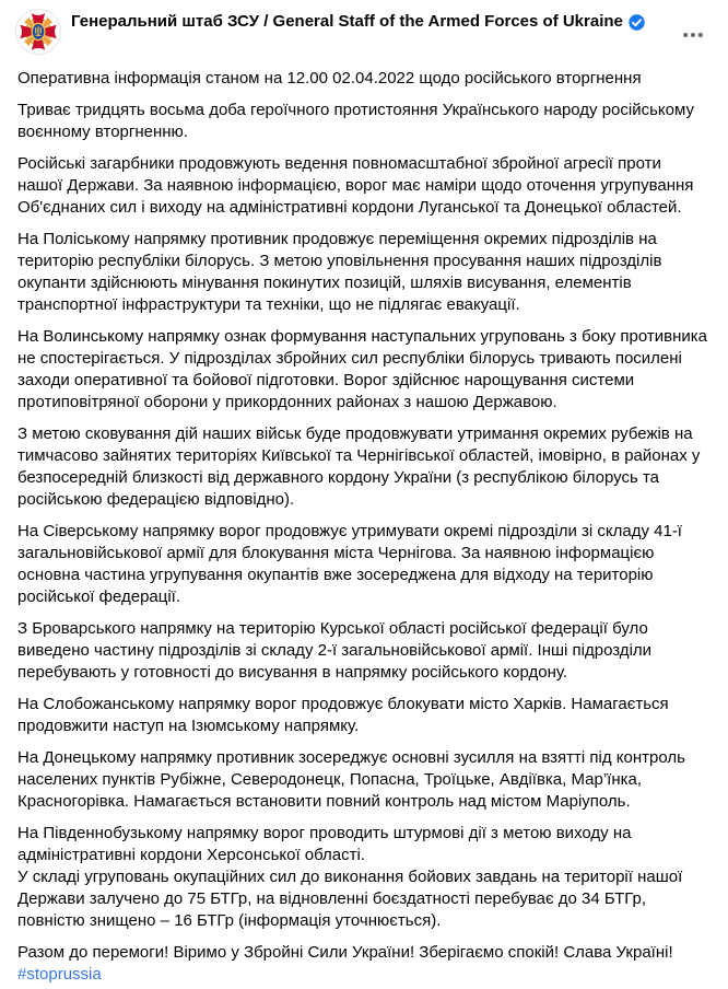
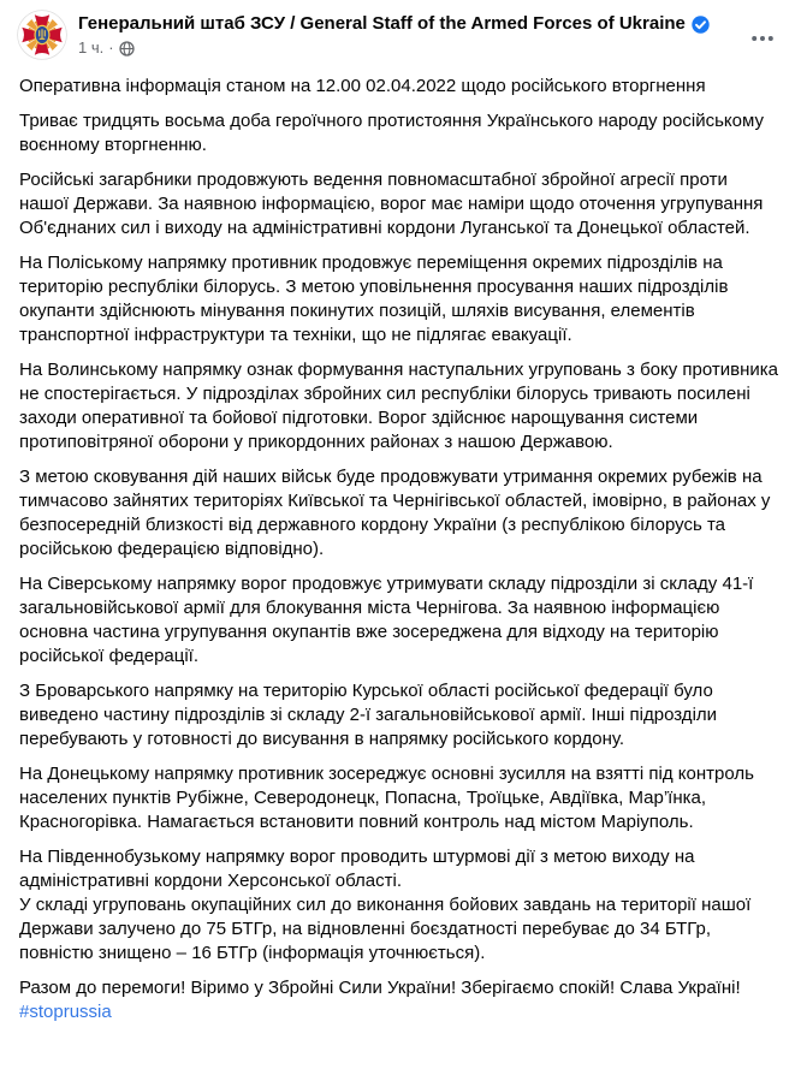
  Генеральний штаб ЗСУ / General Staff of the Armed Forces of Ukraine
+ 1 ч.
+ ·
  Оперативна інформація станом на 12.00 02.04.2022 щодо російського вторгнення
  Триває тридцять восьма доба героїчного протистояння Українського народу російському воєнному вторгненню.
  Російські загарбники продовжують ведення повномасштабної збройної агресії проти нашої Держави. За наявною інформацією, ворог має наміри щодо оточення угрупування Об'єднаних сил і виходу на адміністративні кордони Луганської та Донецької областей.
  На Поліському напрямку противник продовжує переміщення окремих підрозділів на територію республіки білорусь. З метою уповільнення просування наших підрозділів окупанти здійснюють мінування покинутих позицій, шляхів висування, елементів транспортної інфраструктури та техніки, що не підлягає евакуації.
  На Волинському напрямку ознак формування наступальних угруповань з боку противника не спостерігається. У підрозділах збройних сил республіки білорусь тривають посилені заходи оперативної та бойової підготовки. Ворог здійснює нарощування системи протиповітряної оборони у прикордонних районах з нашою Державою.
  З метою сковування дій наших військ буде продовжувати утримання окремих рубежів на тимчасово зайнятих територіях Київської та Чернігівської областей, імовірно, в районах у безпосередній близкості від державного кордону України (з республікою білорусь та російською федерацією відповідно).
- На Сіверському напрямку ворог продовжує утримувати окремі підрозділи зі складу 41-ї загальновійськової армії для блокування міста Чернігова. За наявною інформацією основна частина угрупування окупантів вже зосереджена для відходу на територію російської федерації.
+ На Сіверському напрямку ворог продовжує утримувати складу підрозділи зі складу 41-ї загальновійськової армії для блокування міста Чернігова. За наявною інформацією основна частина угрупування окупантів вже зосереджена для відходу на територію російської федерації.
  З Броварського напрямку на територію Курської області російської федерації було виведено частину підрозділів зі складу 2-ї загальновійськової армії. Інші підрозділи перебувають у готовності до висування в напрямку російського кордону.
- На Слобожанському напрямку ворог продовжує блокувати місто Харків. Намагається продовжити наступ на Ізюмському напрямку.
  На Донецькому напрямку противник зосереджує основні зусилля на взятті під контроль населених пунктів Рубіжне, Северодонецк, Попасна, Троїцьке, Авдіївка, Мар’їнка, Красногорівка. Намагається встановити повний контроль над містом Маріуполь.
  На Південнобузькому напрямку ворог проводить штурмові дії з метою виходу на адміністративні кордони Херсонської області.
  У складі угруповань окупаційних сил до виконання бойових завдань на території нашої Держави залучено до 75 БТГр, на відновленні боєздатності перебуває до 34 БТГр, повністю знищено – 16 БТГр (інформація уточнюється).
  Разом до перемоги! Віримо у Збройні Сили України! Зберігаємо спокій! Слава Україні! #stoprussia
